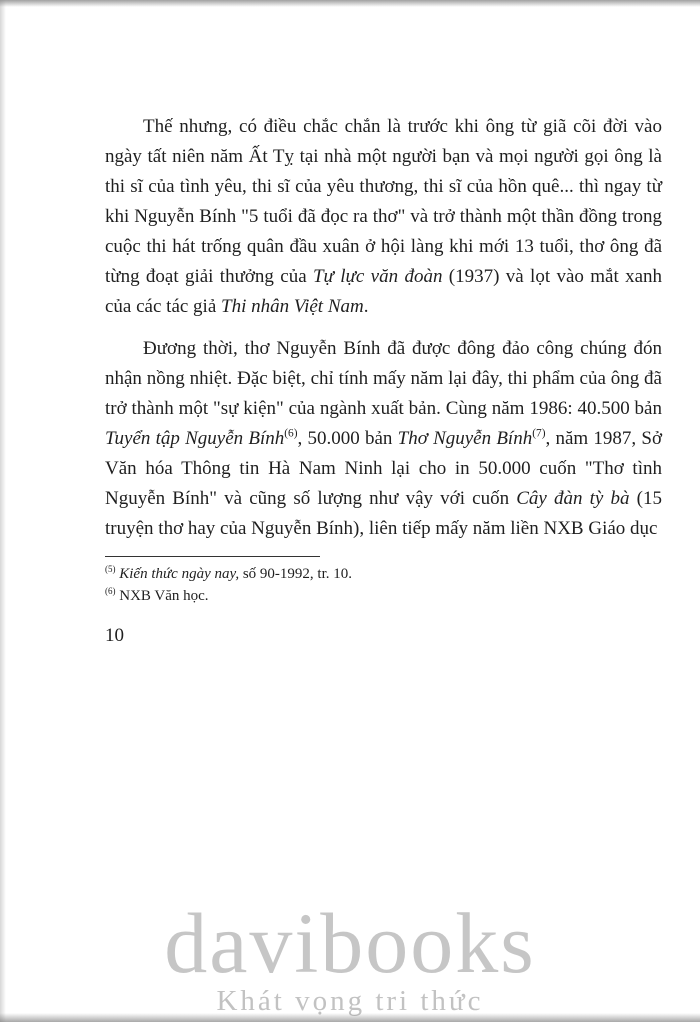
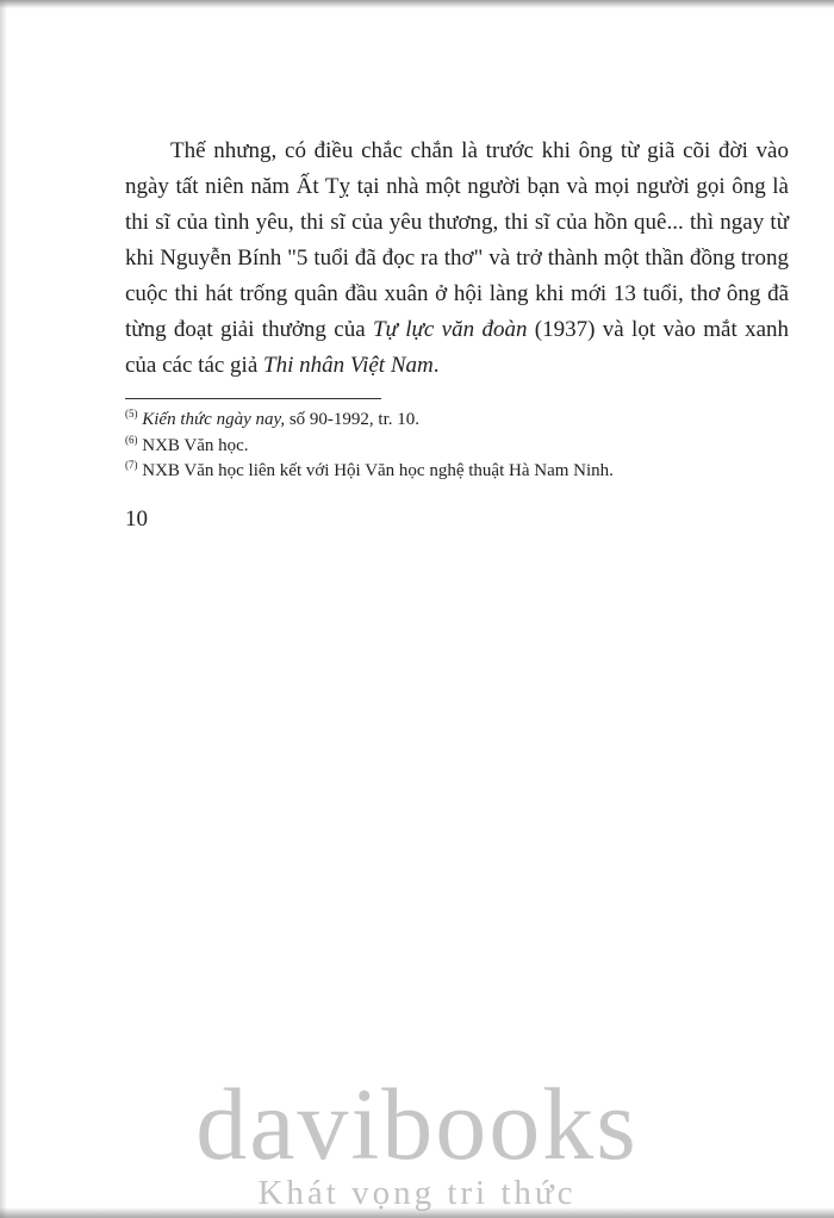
  davibooks
  Khát vọng tri thức
  Thế nhưng, có điều chắc chắn là trước khi ông từ giã cõi đời vào ngày tất niên năm Ất Tỵ tại nhà một người bạn và mọi người gọi ông là thi sĩ của tình yêu, thi sĩ của yêu thương, thi sĩ của hồn quê... thì ngay từ khi Nguyễn Bính "5 tuổi đã đọc ra thơ" và trở thành một thần đồng trong cuộc thi hát trống quân đầu xuân ở hội làng khi mới 13 tuổi, thơ ông đã từng đoạt giải thưởng của Tự lực văn đoàn (1937) và lọt vào mắt xanh của các tác giả Thi nhân Việt Nam.
- Đương thời, thơ Nguyễn Bính đã được đông đảo công chúng đón nhận nồng nhiệt. Đặc biệt, chỉ tính mấy năm lại đây, thi phẩm của ông đã trở thành một "sự kiện" của ngành xuất bản. Cùng năm 1986: 40.500 bản Tuyển tập Nguyễn Bính(6), 50.000 bản Thơ Nguyễn Bính(7), năm 1987, Sở Văn hóa Thông tin Hà Nam Ninh lại cho in 50.000 cuốn "Thơ tình Nguyễn Bính" và cũng số lượng như vậy với cuốn Cây đàn tỳ bà (15 truyện thơ hay của Nguyễn Bính), liên tiếp mấy năm liền NXB Giáo dục
  (5) Kiến thức ngày nay, số 90-1992, tr. 10.
  (6) NXB Văn học.
+ (7) NXB Văn học liên kết với Hội Văn học nghệ thuật Hà Nam Ninh.
  10
